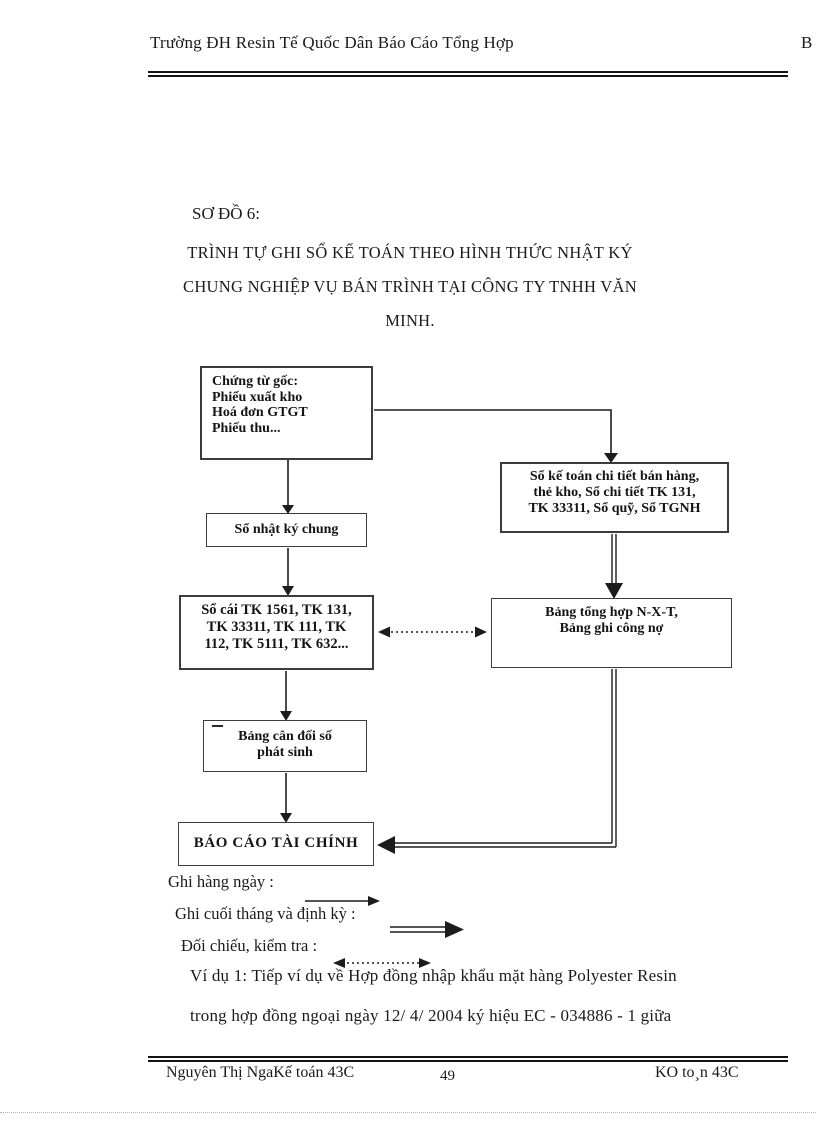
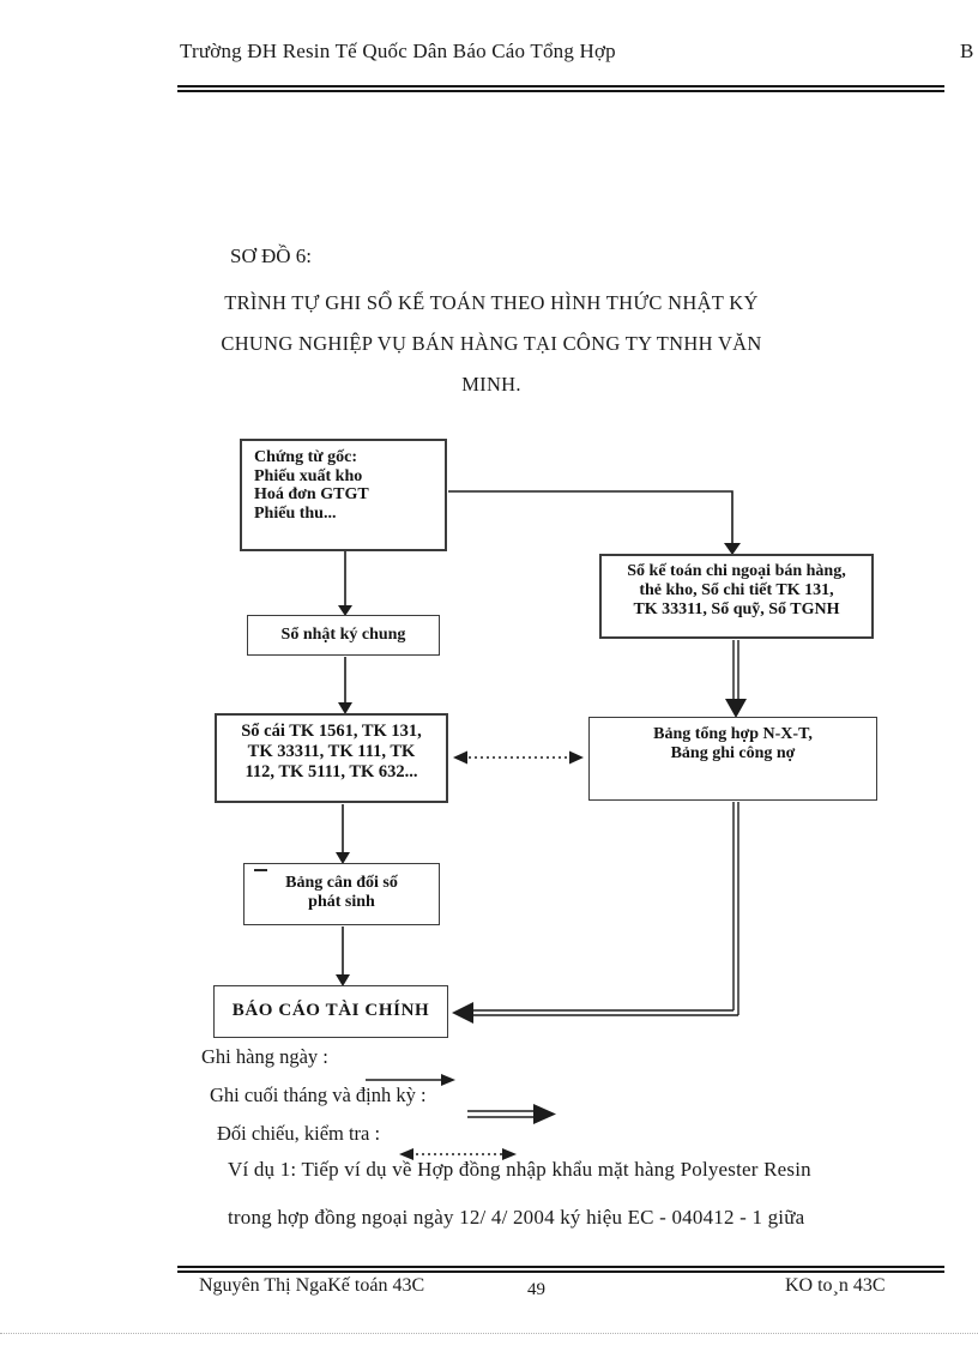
  Trường ĐH Resin Tế Quốc Dân Báo Cáo Tổng Hợp
  B
  SƠ ĐỒ 6:
  TRÌNH TỰ GHI SỔ KẾ TOÁN THEO HÌNH THỨC NHẬT KÝ
- CHUNG NGHIỆP VỤ BÁN TRÌNH TẠI CÔNG TY TNHH VĂN
+ CHUNG NGHIỆP VỤ BÁN HÀNG TẠI CÔNG TY TNHH VĂN
  MINH.
  Chứng từ gốc:
  Phiếu xuất kho
  Hoá đơn GTGT
  Phiếu thu...
- Sổ kế toán chi tiết bán hàng,
+ Sổ kế toán chi ngoại bán hàng,
  thẻ kho, Sổ chi tiết TK 131,
  TK 33311, Sổ quỹ, Sổ TGNH
  Sổ nhật ký chung
  Sổ cái TK 1561, TK 131,
  TK 33311, TK 111, TK
  112, TK 5111, TK 632...
  Bảng tổng hợp N-X-T,
  Bảng ghi công nợ
  Bảng cân đối số
  phát sinh
  BÁO CÁO TÀI CHÍNH
  Ghi hàng ngày :
  Ghi cuối tháng và định kỳ :
  Đối chiếu, kiểm tra :
  Ví dụ 1: Tiếp ví dụ về Hợp đồng nhập khẩu mặt hàng Polyester Resin
- trong hợp đồng ngoại ngày 12/ 4/ 2004 ký hiệu EC - 034886 - 1 giữa
+ trong hợp đồng ngoại ngày 12/ 4/ 2004 ký hiệu EC - 040412 - 1 giữa
  Nguyên Thị NgaKế toán 43C
  49
  KO to¸n 43C
